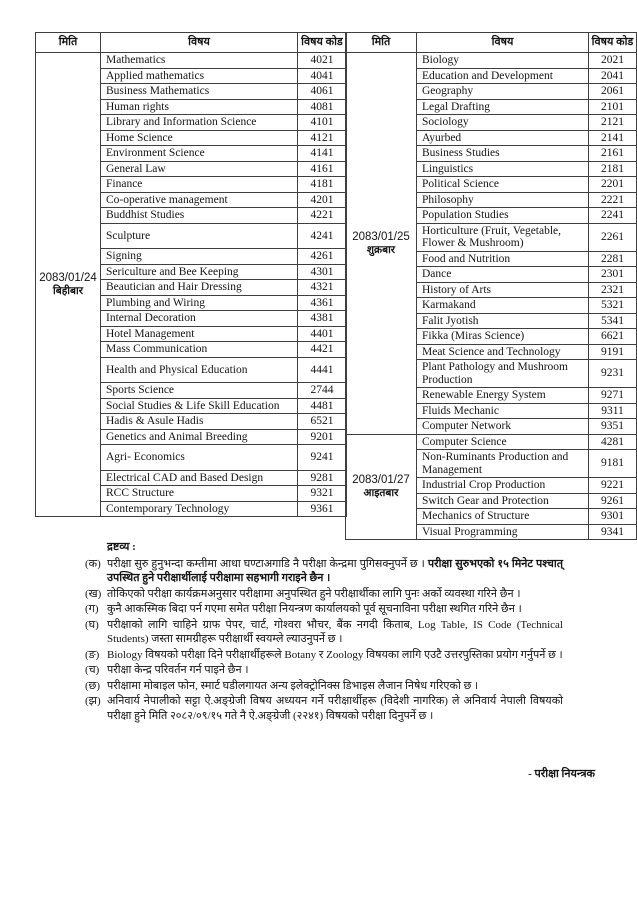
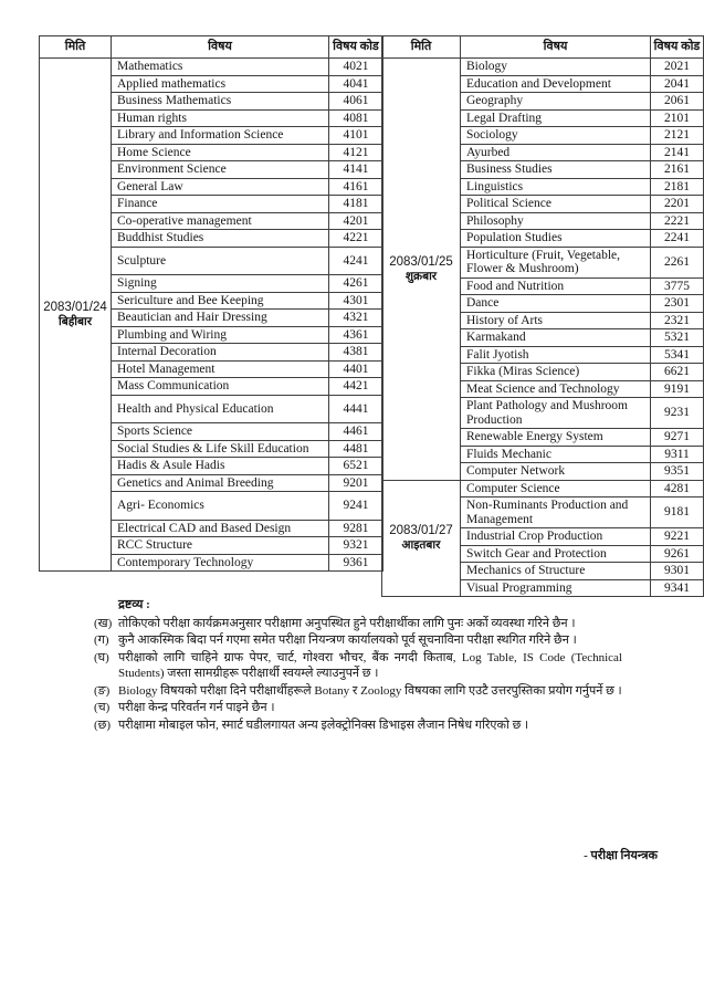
  मिति	विषय	विषय कोड
  2083/01/24बिहीबार	Mathematics	4021
  Applied mathematics	4041
  Business Mathematics	4061
  Human rights	4081
  Library and Information Science	4101
  Home Science	4121
  Environment Science	4141
  General Law	4161
  Finance	4181
  Co-operative management	4201
  Buddhist Studies	4221
  Sculpture	4241
  Signing	4261
  Sericulture and Bee Keeping	4301
  Beautician and Hair Dressing	4321
  Plumbing and Wiring	4361
  Internal Decoration	4381
  Hotel Management	4401
  Mass Communication	4421
  Health and Physical Education	4441
- Sports Science	2744
+ Sports Science	4461
  Social Studies & Life Skill Education	4481
  Hadis & Asule Hadis	6521
  Genetics and Animal Breeding	9201
  Agri- Economics	9241
  Electrical CAD and Based Design	9281
  RCC Structure	9321
  Contemporary Technology	9361
  मिति	विषय	विषय कोड
  2083/01/25शुक्रबार	Biology	2021
  Education and Development	2041
  Geography	2061
  Legal Drafting	2101
  Sociology	2121
  Ayurbed	2141
  Business Studies	2161
  Linguistics	2181
  Political Science	2201
  Philosophy	2221
  Population Studies	2241
  Horticulture (Fruit, Vegetable, Flower & Mushroom)	2261
- Food and Nutrition	2281
+ Food and Nutrition	3775
  Dance	2301
  History of Arts	2321
  Karmakand	5321
  Falit Jyotish	5341
  Fikka (Miras Science)	6621
  Meat Science and Technology	9191
  Plant Pathology and Mushroom Production	9231
  Renewable Energy System	9271
  Fluids Mechanic	9311
  Computer Network	9351
  2083/01/27आइतबार	Computer Science	4281
  Non-Ruminants Production and Management	9181
  Industrial Crop Production	9221
  Switch Gear and Protection	9261
  Mechanics of Structure	9301
  Visual Programming	9341
  द्रष्टव्य :
- (क)
- परीक्षा सुरु हुनुभन्दा कम्तीमा आधा घण्टाअगाडि नै परीक्षा केन्द्रमा पुगिसक्नुपर्ने छ । परीक्षा सुरुभएको १५ मिनेट पश्चात् उपस्थित हुने परीक्षार्थीलाई परीक्षामा सहभागी गराइने छैन ।
  (ख)
  तोकिएको परीक्षा कार्यक्रमअनुसार परीक्षामा अनुपस्थित हुने परीक्षार्थीका लागि पुनः अर्को व्यवस्था गरिने छैन ।
  (ग)
  कुनै आकस्मिक बिदा पर्न गएमा समेत परीक्षा नियन्त्रण कार्यालयको पूर्व सूचनाविना परीक्षा स्थगित गरिने छैन ।
  (घ)
  परीक्षाको लागि चाहिने ग्राफ पेपर, चार्ट, गोश्वरा भौचर, बैंक नगदी किताब, Log Table, IS Code (Technical Students) जस्ता सामग्रीहरू परीक्षार्थी स्वयम्ले ल्याउनुपर्ने छ ।
  (ङ)
  Biology विषयको परीक्षा दिने परीक्षार्थीहरूले Botany र Zoology विषयका लागि एउटै उत्तरपुस्तिका प्रयोग गर्नुपर्ने छ ।
  (च)
  परीक्षा केन्द्र परिवर्तन गर्न पाइने छैन ।
  (छ)
  परीक्षामा मोबाइल फोन, स्मार्ट घडीलगायत अन्य इलेक्ट्रोनिक्स डिभाइस लैजान निषेध गरिएको छ ।
- (झ)
- अनिवार्य नेपालीको सट्टा ऐ.अङ्ग्रेजी विषय अध्ययन गर्ने परीक्षार्थीहरू (विदेशी नागरिक) ले अनिवार्य नेपाली विषयको परीक्षा हुने मिति २०८२/०९/१५ गते नै ऐ.अङ्ग्रेजी (२२४१) विषयको परीक्षा दिनुपर्ने छ ।
  - परीक्षा नियन्त्रक
